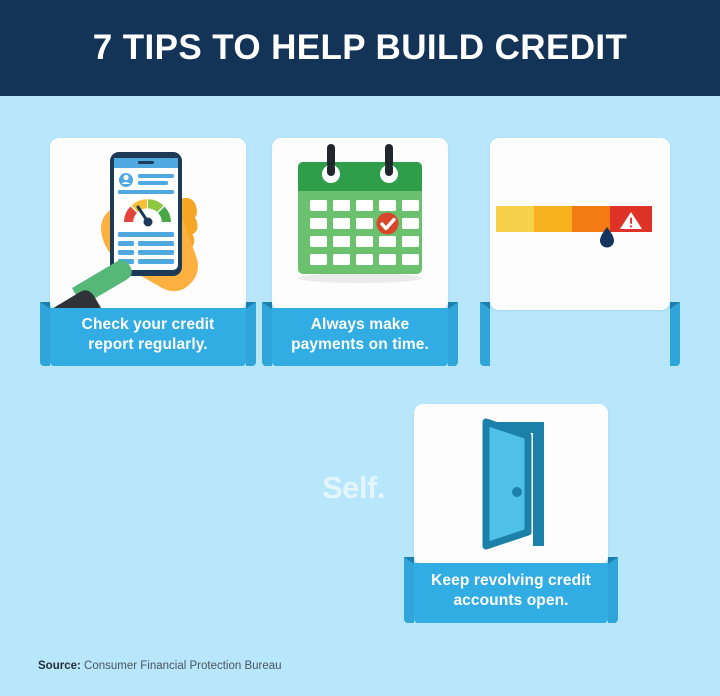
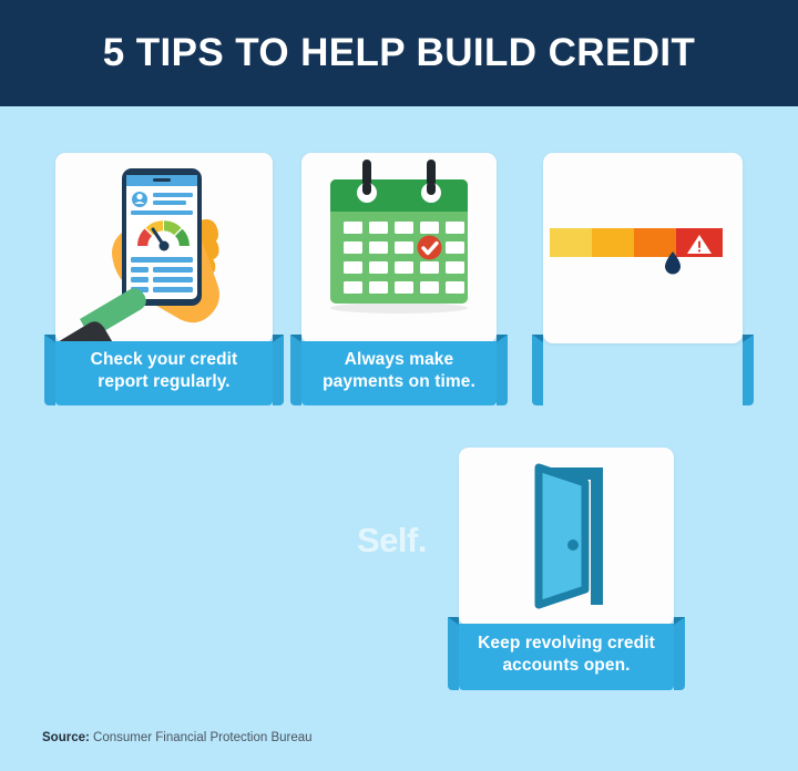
- 7 TIPS TO HELP BUILD CREDIT
+ 5 TIPS TO HELP BUILD CREDIT
  Check your credit
  report regularly.
  Always make
  payments on time.
  Keep revolving credit
  accounts open.
  Self.
  Source: Consumer Financial Protection Bureau
